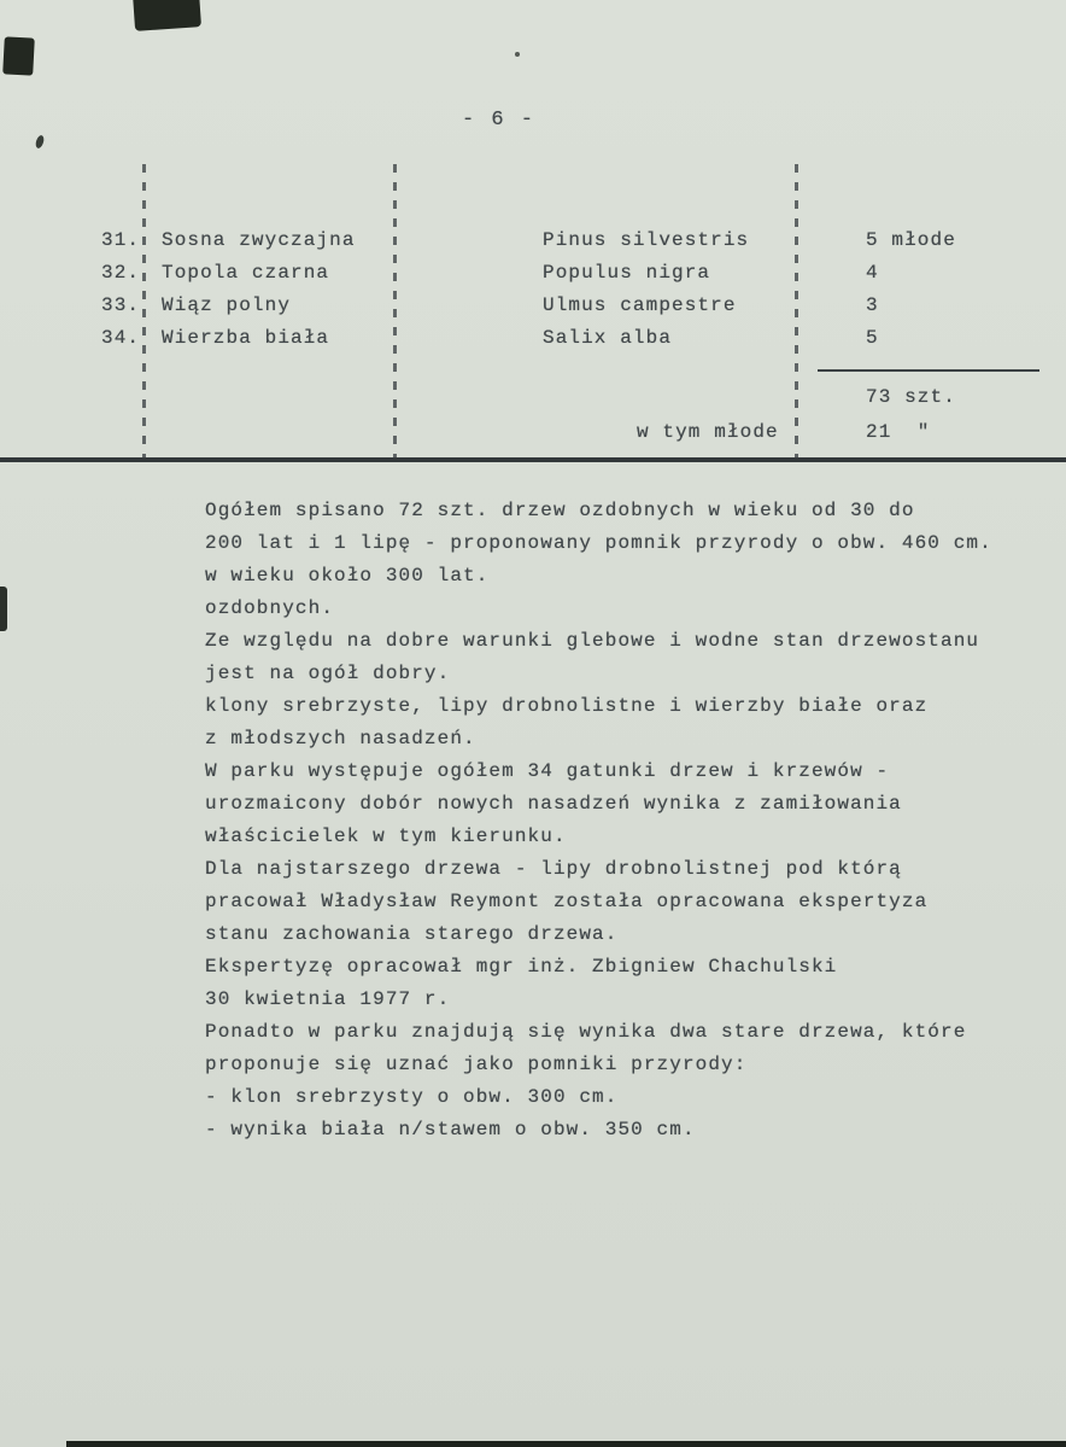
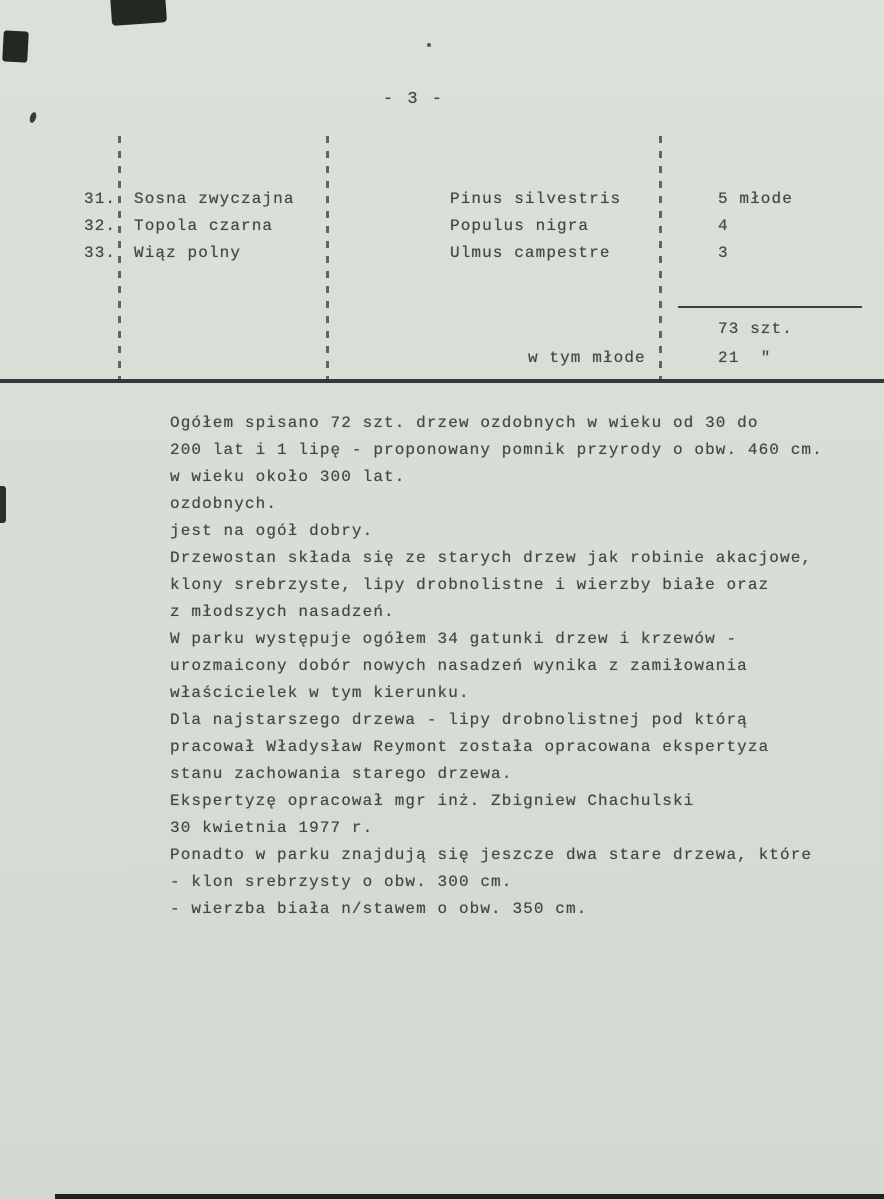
- - 6 -
+ - 3 -
  31.
  Sosna zwyczajna
  Pinus silvestris
  5 młode
  32.
  Topola czarna
  Populus nigra
  4
  33.
  Wiąz polny
  Ulmus campestre
  3
- 34.
- Wierzba biała
- Salix alba
- 5
  73 szt.
  w tym młode
  21 "
  Ogółem spisano 72 szt. drzew ozdobnych w wieku od 30 do
  200 lat i 1 lipę - proponowany pomnik przyrody o obw. 460 cm.
  w wieku około 300 lat.
  ozdobnych.
- Ze względu na dobre warunki glebowe i wodne stan drzewostanu
  jest na ogół dobry.
+ Drzewostan składa się ze starych drzew jak robinie akacjowe,
  klony srebrzyste, lipy drobnolistne i wierzby białe oraz
  z młodszych nasadzeń.
  W parku występuje ogółem 34 gatunki drzew i krzewów -
  urozmaicony dobór nowych nasadzeń wynika z zamiłowania
  właścicielek w tym kierunku.
  Dla najstarszego drzewa - lipy drobnolistnej pod którą
  pracował Władysław Reymont została opracowana ekspertyza
  stanu zachowania starego drzewa.
  Ekspertyzę opracował mgr inż. Zbigniew Chachulski
  30 kwietnia 1977 r.
- Ponadto w parku znajdują się wynika dwa stare drzewa, które
+ Ponadto w parku znajdują się jeszcze dwa stare drzewa, które
- proponuje się uznać jako pomniki przyrody:
  - klon srebrzysty o obw. 300 cm.
- - wynika biała n/stawem o obw. 350 cm.
+ - wierzba biała n/stawem o obw. 350 cm.
